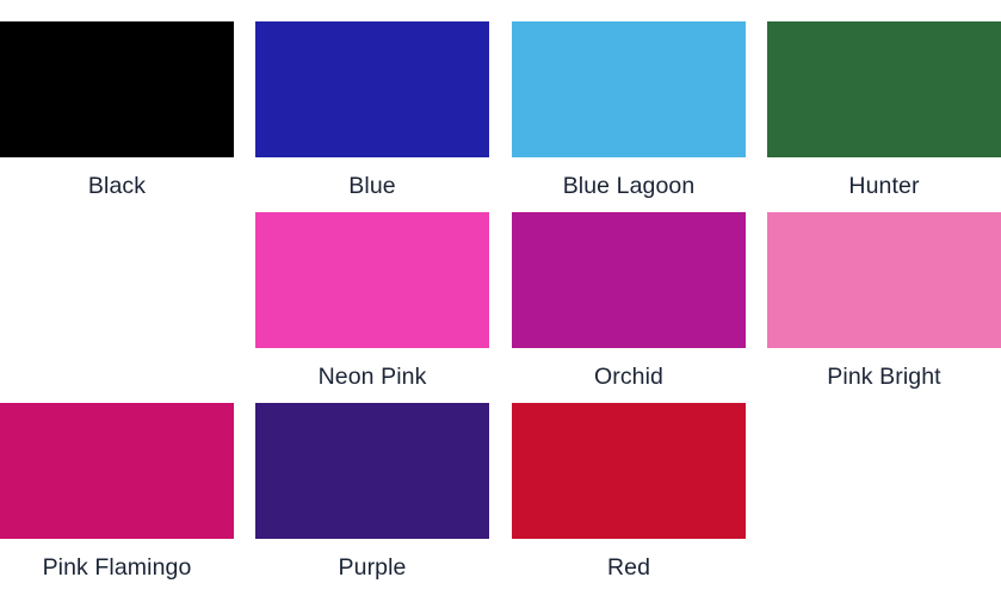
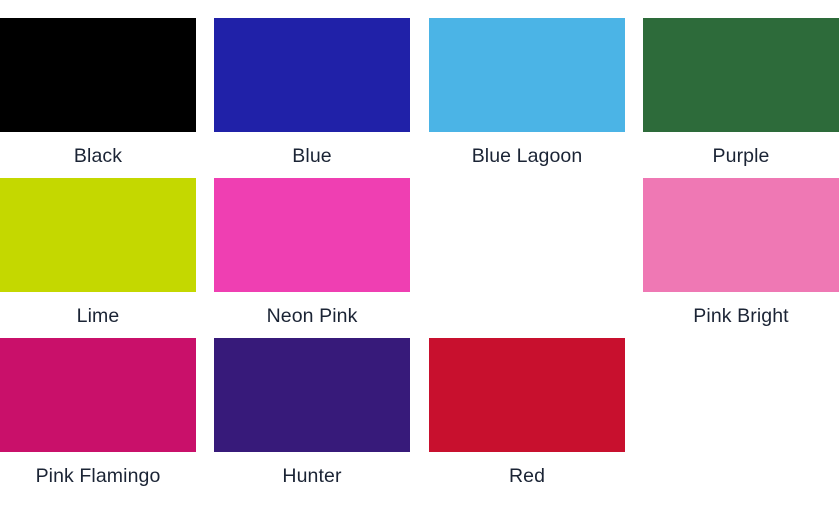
  Black
  Blue
  Blue Lagoon
- Hunter
+ Purple
+ Lime
  Neon Pink
- Orchid
  Pink Bright
  Pink Flamingo
- Purple
+ Hunter
  Red
